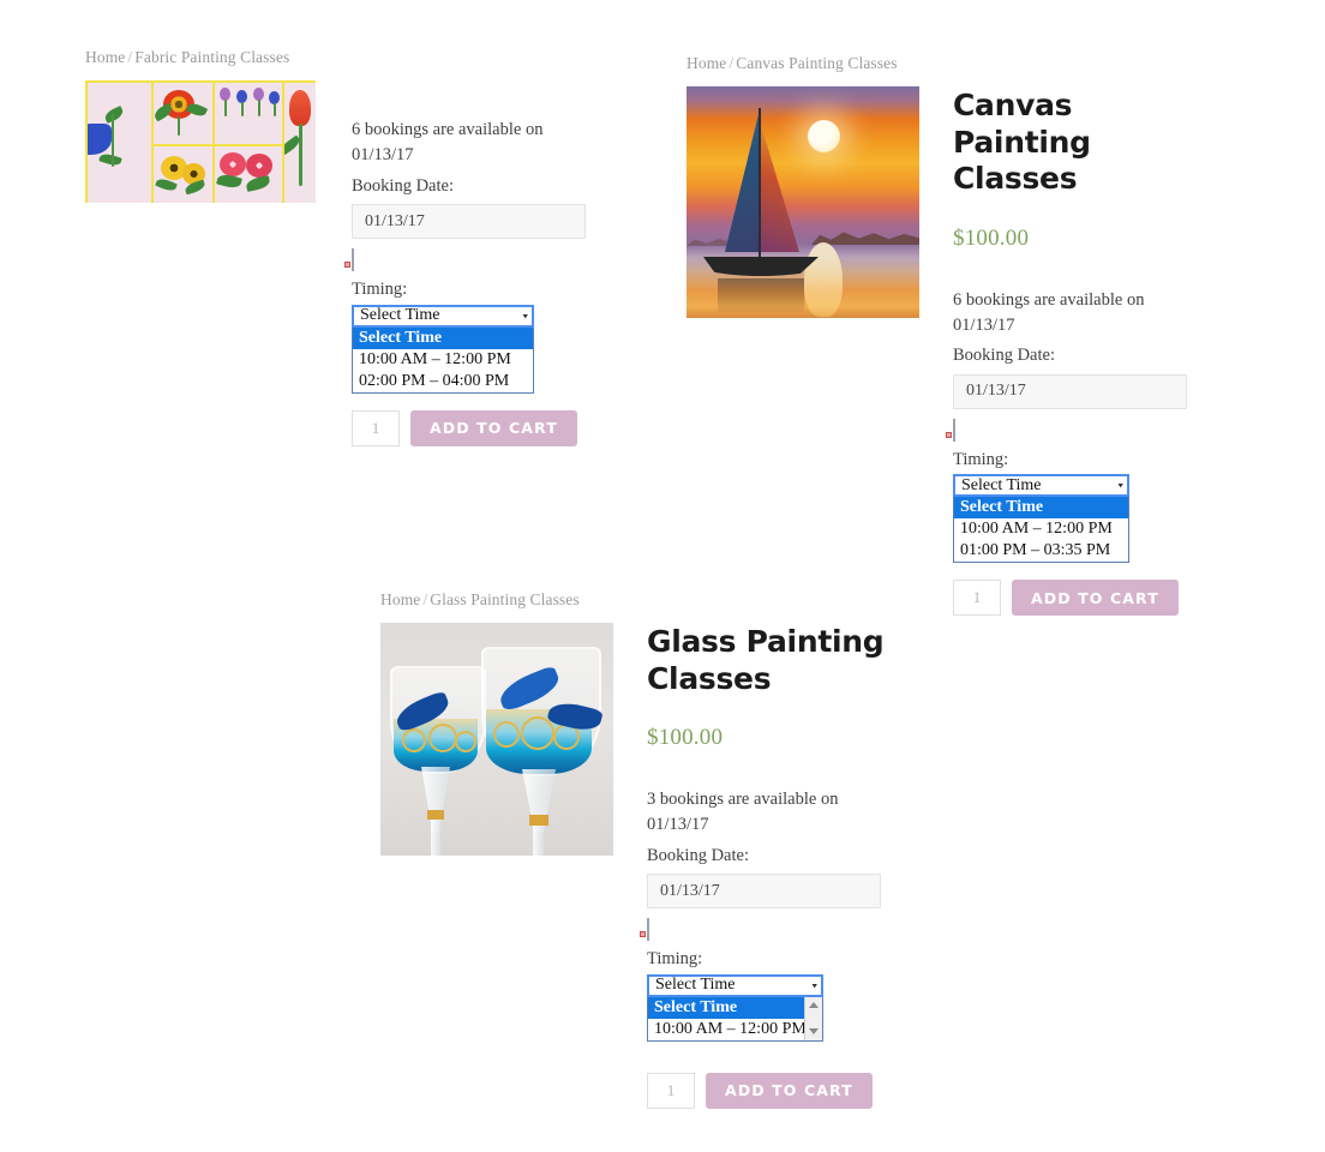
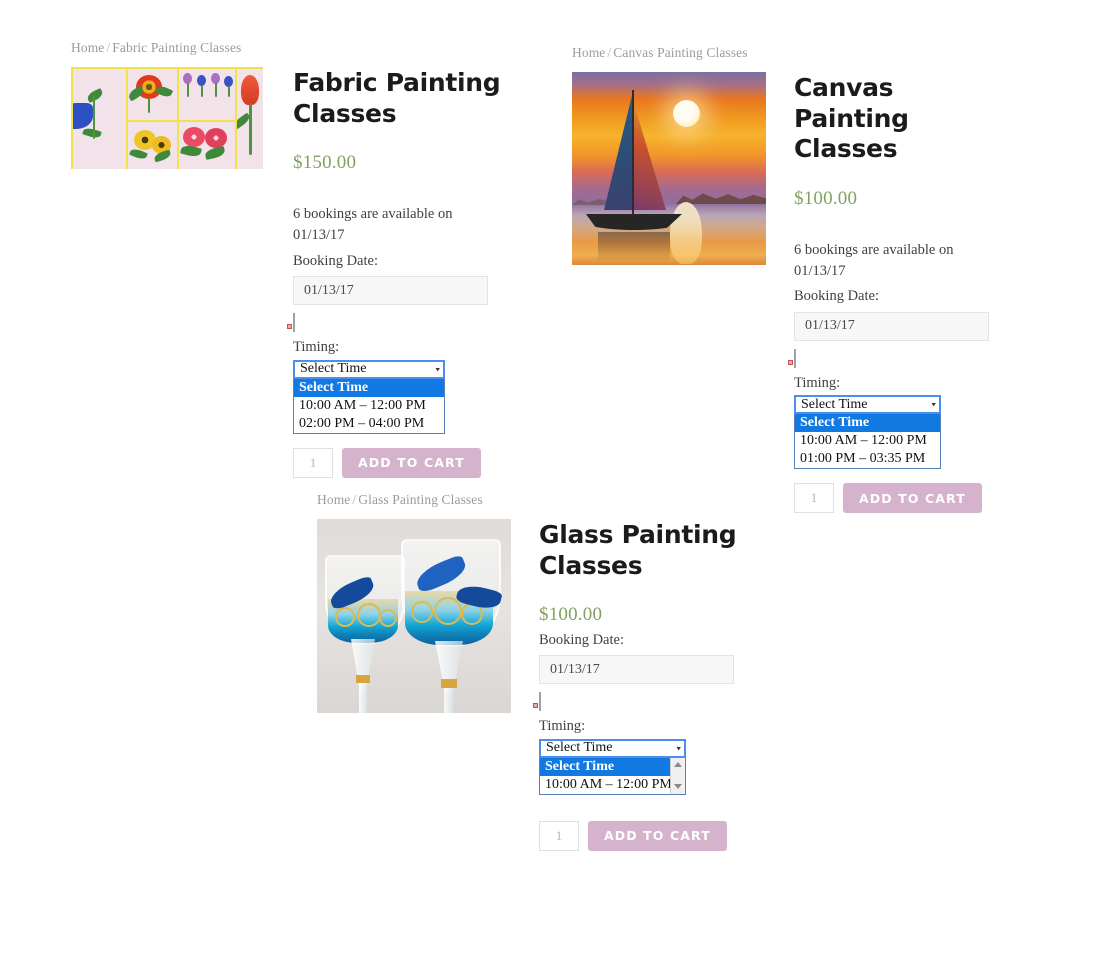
  Home / Fabric Painting Classes
+ Fabric Painting Classes
+ $150.00
  6 bookings are available on 01/13/17
  Booking Date:
  01/13/17
  Timing:
  Select Time
  ▾
  Select Time
  10:00 AM – 12:00 PM
  02:00 PM – 04:00 PM
  1
  ADD TO CART
  Home / Canvas Painting Classes
  Canvas Painting Classes
  $100.00
  6 bookings are available on 01/13/17
  Booking Date:
  01/13/17
  Timing:
  Select Time
  ▾
  Select Time
  10:00 AM – 12:00 PM
  01:00 PM – 03:35 PM
  1
  ADD TO CART
  Home / Glass Painting Classes
  Glass Painting Classes
  $100.00
- 3 bookings are available on 01/13/17
  Booking Date:
  01/13/17
  Timing:
  Select Time
  ▾
  Select Time
  10:00 AM – 12:00 PM
  1
  ADD TO CART
